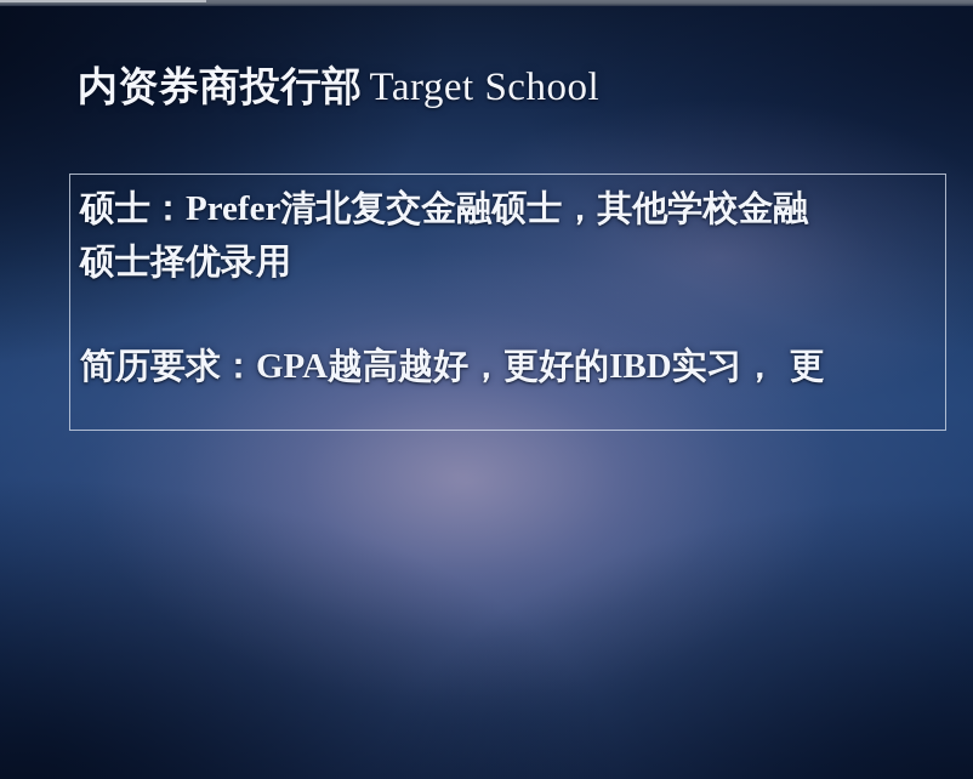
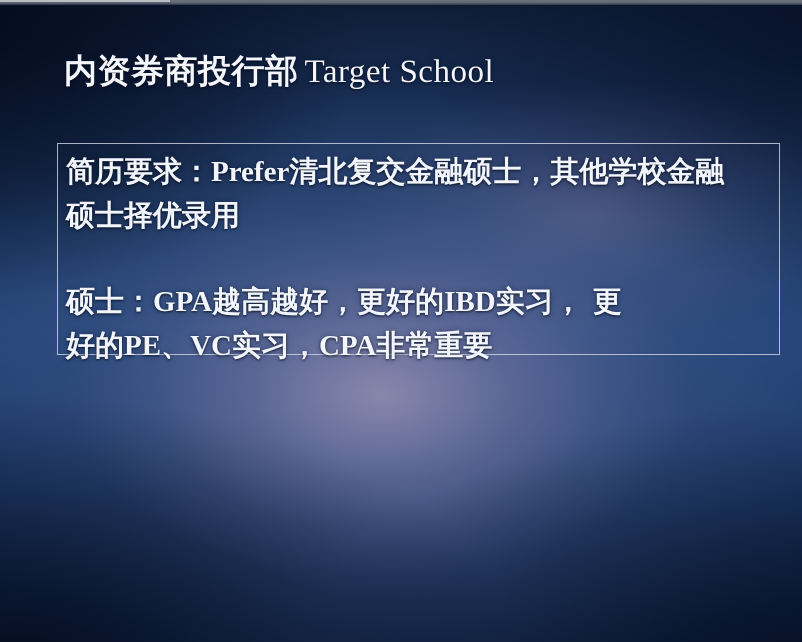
  内资券商投行部 Target School
- 硕士：Prefer清北复交金融硕士，其他学校金融
+ 简历要求：Prefer清北复交金融硕士，其他学校金融
  硕士择优录用
- 简历要求：GPA越高越好，更好的IBD实习， 更
+ 硕士：GPA越高越好，更好的IBD实习， 更
+ 好的PE、VC实习，CPA非常重要
